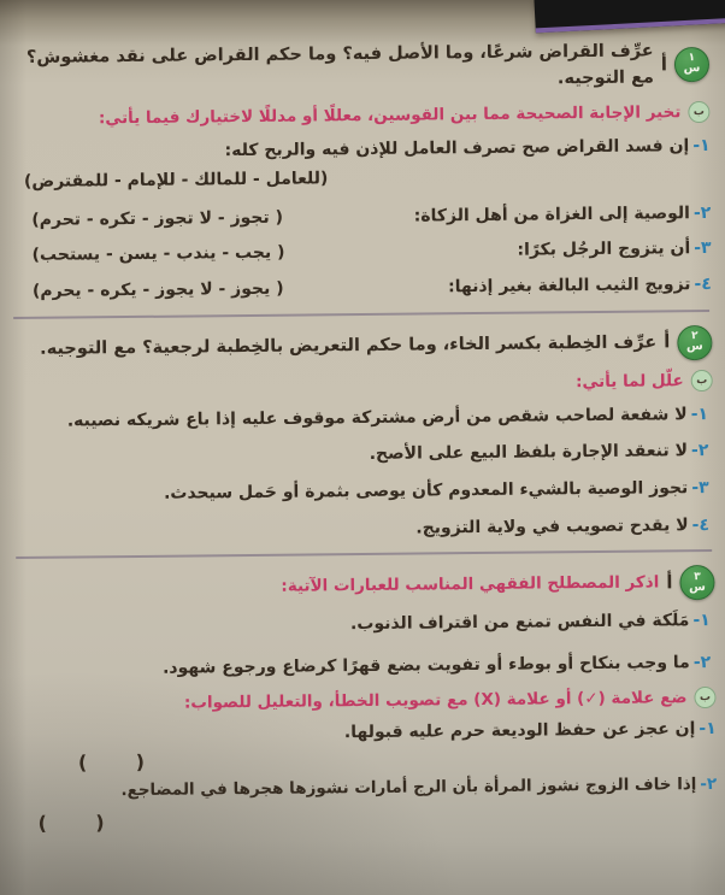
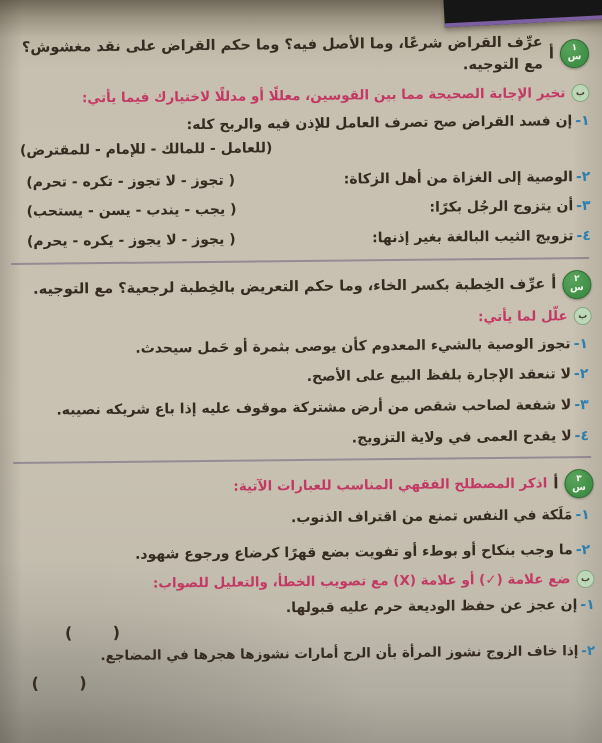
  ١
  س
  أ
  عرِّف القراض شرعًا، وما الأصل فيه؟ وما حكم القراض على نقد مغشوش؟ مع التوجيه.
  ب
  تخير الإجابة الصحيحة مما بين القوسين، معللًا أو مدللًا لاختيارك فيما يأتي:
  ١-إن فسد القراض صح تصرف العامل للإذن فيه والربح كله:
  (للعامل - للمالك - للإمام - للمقترض)
  ٢-الوصية إلى الغزاة من أهل الزكاة:
  ( تجوز - لا تجوز - تكره - تحرم)
  ٣-أن يتزوج الرجُل بكرًا:
  ( يجب - يندب - يسن - يستحب)
  ٤-تزويج الثيب البالغة بغير إذنها:
  ( يجوز - لا يجوز - يكره - يحرم)
  ٢
  س
  أ
  عرِّف الخِطبة بكسر الخاء، وما حكم التعريض بالخِطبة لرجعية؟ مع التوجيه.
  ب
  علّل لما يأتي:
- ١-لا شفعة لصاحب شقص من أرض مشتركة موقوف عليه إذا باع شريكه نصيبه.
+ ١-تجوز الوصية بالشيء المعدوم كأن يوصى بثمرة أو حَمل سيحدث.
  ٢-لا تنعقد الإجارة بلفظ البيع على الأصح.
- ٣-تجوز الوصية بالشيء المعدوم كأن يوصى بثمرة أو حَمل سيحدث.
+ ٣-لا شفعة لصاحب شقص من أرض مشتركة موقوف عليه إذا باع شريكه نصيبه.
- ٤-لا يقدح تصويب في ولاية التزويج.
+ ٤-لا يقدح العمى في ولاية التزويج.
  ٣
  س
  أ
  اذكر المصطلح الفقهي المناسب للعبارات الآتية:
  ١-مَلَكة في النفس تمنع من اقتراف الذنوب.
  ٢-ما وجب بنكاح أو بوطء أو تفويت بضع قهرًا كرضاع ورجوع شهود.
  ب
  ضع علامة (✓) أو علامة (X) مع تصويب الخطأ، والتعليل للصواب:
  ١-إن عجز عن حفظ الوديعة حرم عليه قبولها.
  ( )
  ٢-إذا خاف الزوج نشوز المرأة بأن الرج أمارات نشوزها هجرها في المضاجع.
  ( )
